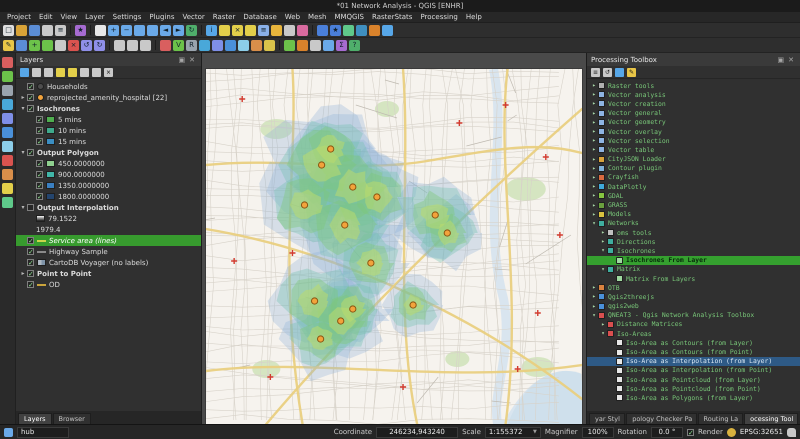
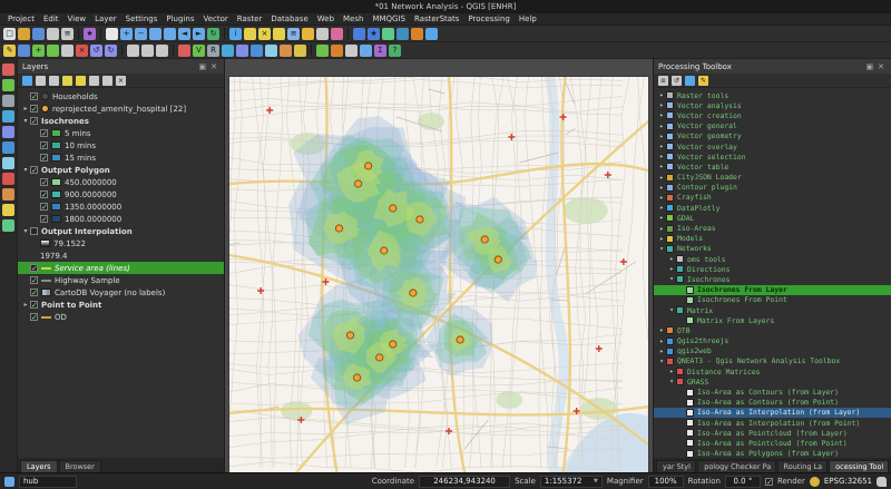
  *01 Network Analysis - QGIS [ENHR]
  Project
  Edit
  View
  Layer
  Settings
  Plugins
  Vector
  Raster
  Database
  Web
  Mesh
  MMQGIS
  RasterStats
  Processing
  Help
  □
  ≡
  ★
  +
  −
  ◄
  ►
  ↻
  i
  ×
  ≡
  ★
  ✎
  +
  ×
  ↺
  ↻
  V
  R
  Σ
  ?
  Layers
  ▣
  ✕
  ✓
  Households
  ✓
  reprojected_amenity_hospital [22]
  ✓
  Isochrones
  ✓
  5 mins
  ✓
  10 mins
  ✓
  15 mins
  ✓
  Output Polygon
  ✓
  450.0000000
  ✓
  900.0000000
  ✓
  1350.0000000
  ✓
  1800.0000000
  Output Interpolation
  79.1522
  1979.4
  ✓
  Service area (lines)
  ✓
  Highway Sample
  ✓
  CartoDB Voyager (no labels)
  ✓
  Point to Point
  ✓
  OD
  Layers
  Browser
  Processing Toolbox
  ▣
  ✕
  Raster tools
  Vector analysis
  Vector creation
  Vector general
  Vector geometry
  Vector overlay
  Vector selection
  Vector table
  CityJSON Loader
  Contour plugin
  Crayfish
  DataPlotly
  GDAL
- GRASS
+ Iso-Areas
  Models
  Networks
  oms tools
  Directions
  Isochrones
  Isochrones From Layer
+ Isochrones From Point
  Matrix
  Matrix From Layers
  OTB
  Qgis2threejs
  qgis2web
  QNEAT3 - Qgis Network Analysis Toolbox
  Distance Matrices
- Iso-Areas
+ GRASS
  Iso-Area as Contours (from Layer)
  Iso-Area as Contours (from Point)
  Iso-Area as Interpolation (from Layer)
  Iso-Area as Interpolation (from Point)
  Iso-Area as Pointcloud (from Layer)
  Iso-Area as Pointcloud (from Point)
  Iso-Area as Polygons (from Layer)
  yar Styl
  pology Checker Pa
  Routing La
  ocessing Tool
  hub
  Coordinate
  246234,943240
  Scale
  1:155372
  Magnifier
  100%
  Rotation
  0.0 °
  ✓
  Render
  EPSG:32651
